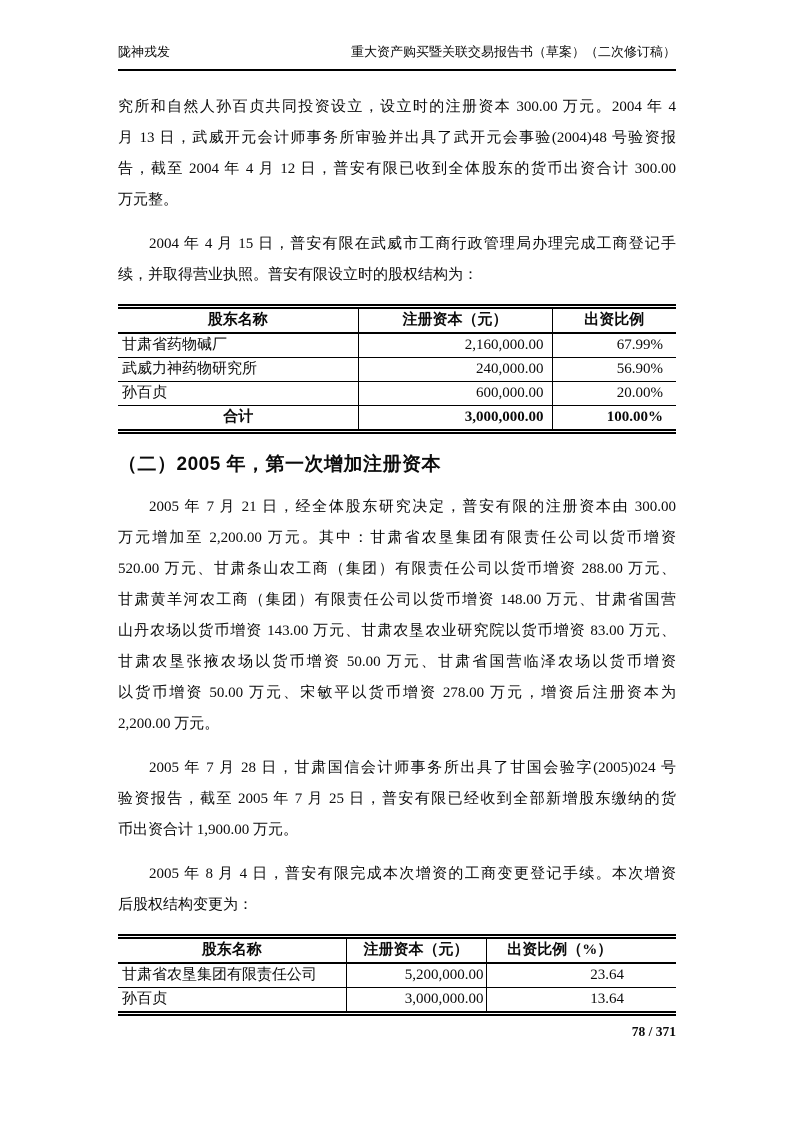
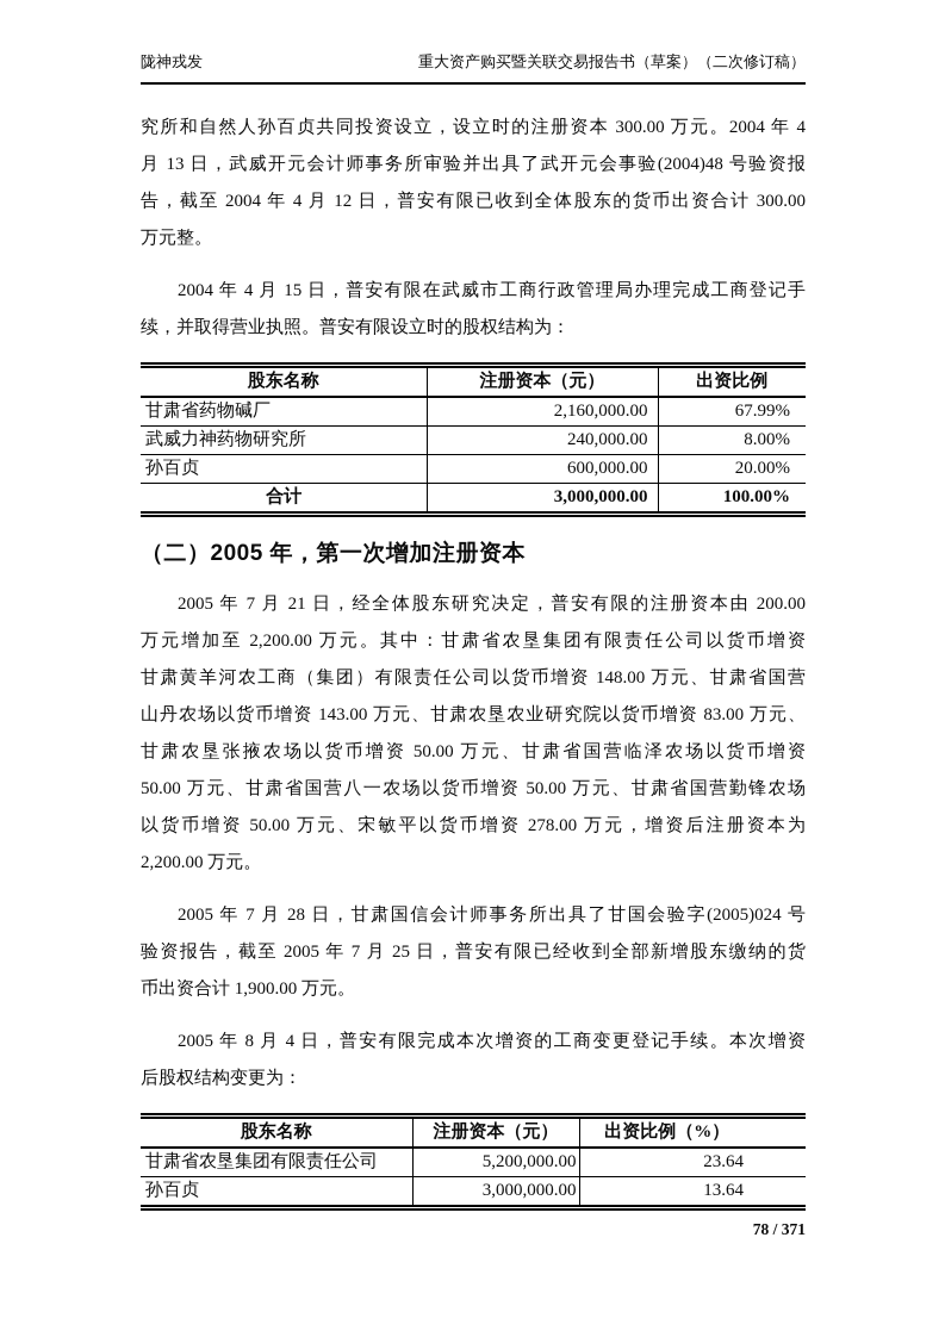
  陇神戎发
  重大资产购买暨关联交易报告书（草案）（二次修订稿）
  究所和自然人孙百贞共同投资设立，设立时的注册资本 300.00 万元。2004 年 4
  月 13 日，武威开元会计师事务所审验并出具了武开元会事验(2004)48 号验资报
  告，截至 2004 年 4 月 12 日，普安有限已收到全体股东的货币出资合计 300.00
  万元整。
  2004 年 4 月 15 日，普安有限在武威市工商行政管理局办理完成工商登记手
  续，并取得营业执照。普安有限设立时的股权结构为：
  股东名称	注册资本（元）	出资比例
  甘肃省药物碱厂	2,160,000.00	67.99%
- 武威力神药物研究所	240,000.00	56.90%
+ 武威力神药物研究所	240,000.00	8.00%
  孙百贞	600,000.00	20.00%
  合计	3,000,000.00	100.00%
  （二）2005 年，第一次增加注册资本
- 2005 年 7 月 21 日，经全体股东研究决定，普安有限的注册资本由 300.00
+ 2005 年 7 月 21 日，经全体股东研究决定，普安有限的注册资本由 200.00
  万元增加至 2,200.00 万元。其中：甘肃省农垦集团有限责任公司以货币增资
- 520.00 万元、甘肃条山农工商（集团）有限责任公司以货币增资 288.00 万元、
  甘肃黄羊河农工商（集团）有限责任公司以货币增资 148.00 万元、甘肃省国营
  山丹农场以货币增资 143.00 万元、甘肃农垦农业研究院以货币增资 83.00 万元、
  甘肃农垦张掖农场以货币增资 50.00 万元、甘肃省国营临泽农场以货币增资
+ 50.00 万元、甘肃省国营八一农场以货币增资 50.00 万元、甘肃省国营勤锋农场
  以货币增资 50.00 万元、宋敏平以货币增资 278.00 万元，增资后注册资本为
  2,200.00 万元。
  2005 年 7 月 28 日，甘肃国信会计师事务所出具了甘国会验字(2005)024 号
  验资报告，截至 2005 年 7 月 25 日，普安有限已经收到全部新增股东缴纳的货
  币出资合计 1,900.00 万元。
  2005 年 8 月 4 日，普安有限完成本次增资的工商变更登记手续。本次增资
  后股权结构变更为：
  股东名称	注册资本（元）	出资比例（%）
  甘肃省农垦集团有限责任公司	5,200,000.00	23.64
  孙百贞	3,000,000.00	13.64
  78 / 371
